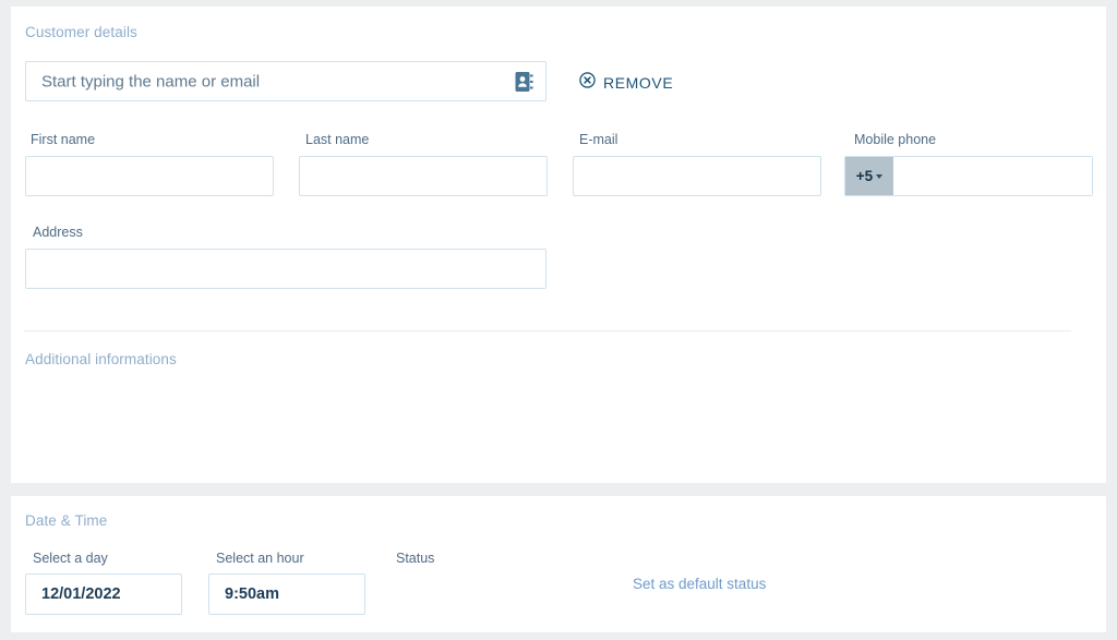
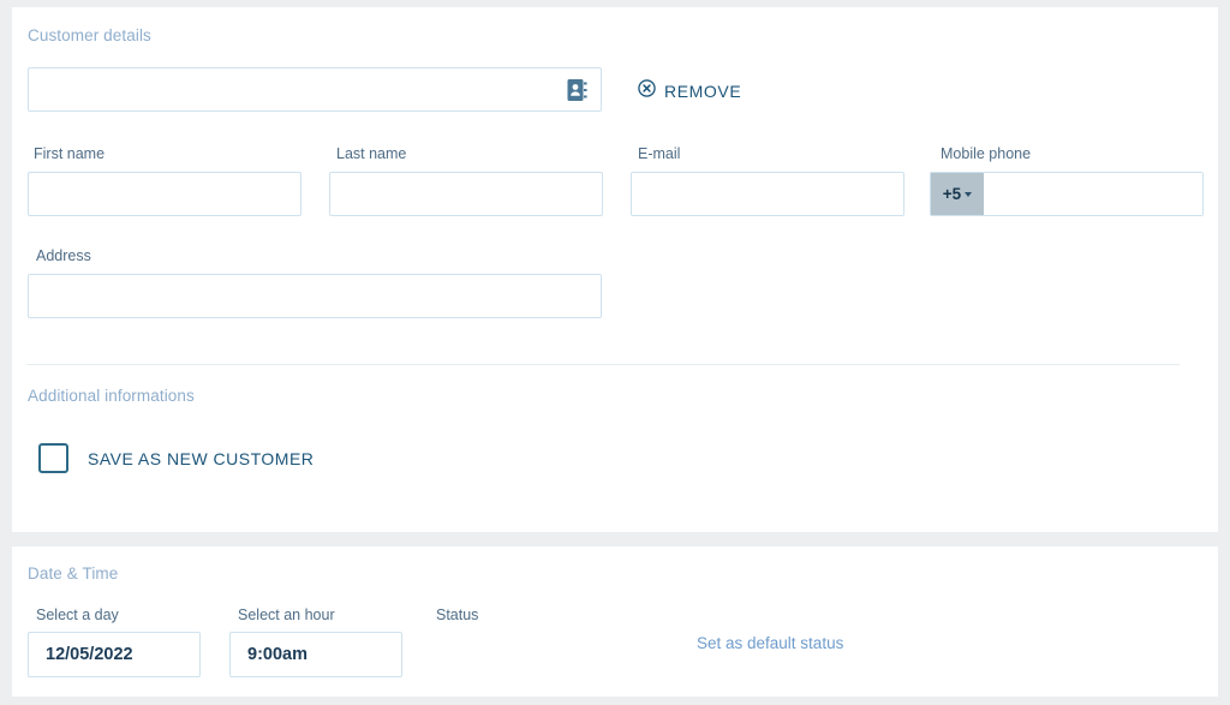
  Customer details
- Start typing the name or email
  REMOVE
  First name
  Last name
  E-mail
  Mobile phone
  +5
  Address
  Additional informations
+ SAVE AS NEW CUSTOMER
  Date & Time
  Select a day
- 12/01/2022
+ 12/05/2022
  Select an hour
- 9:50am
+ 9:00am
  Status
  Set as default status
